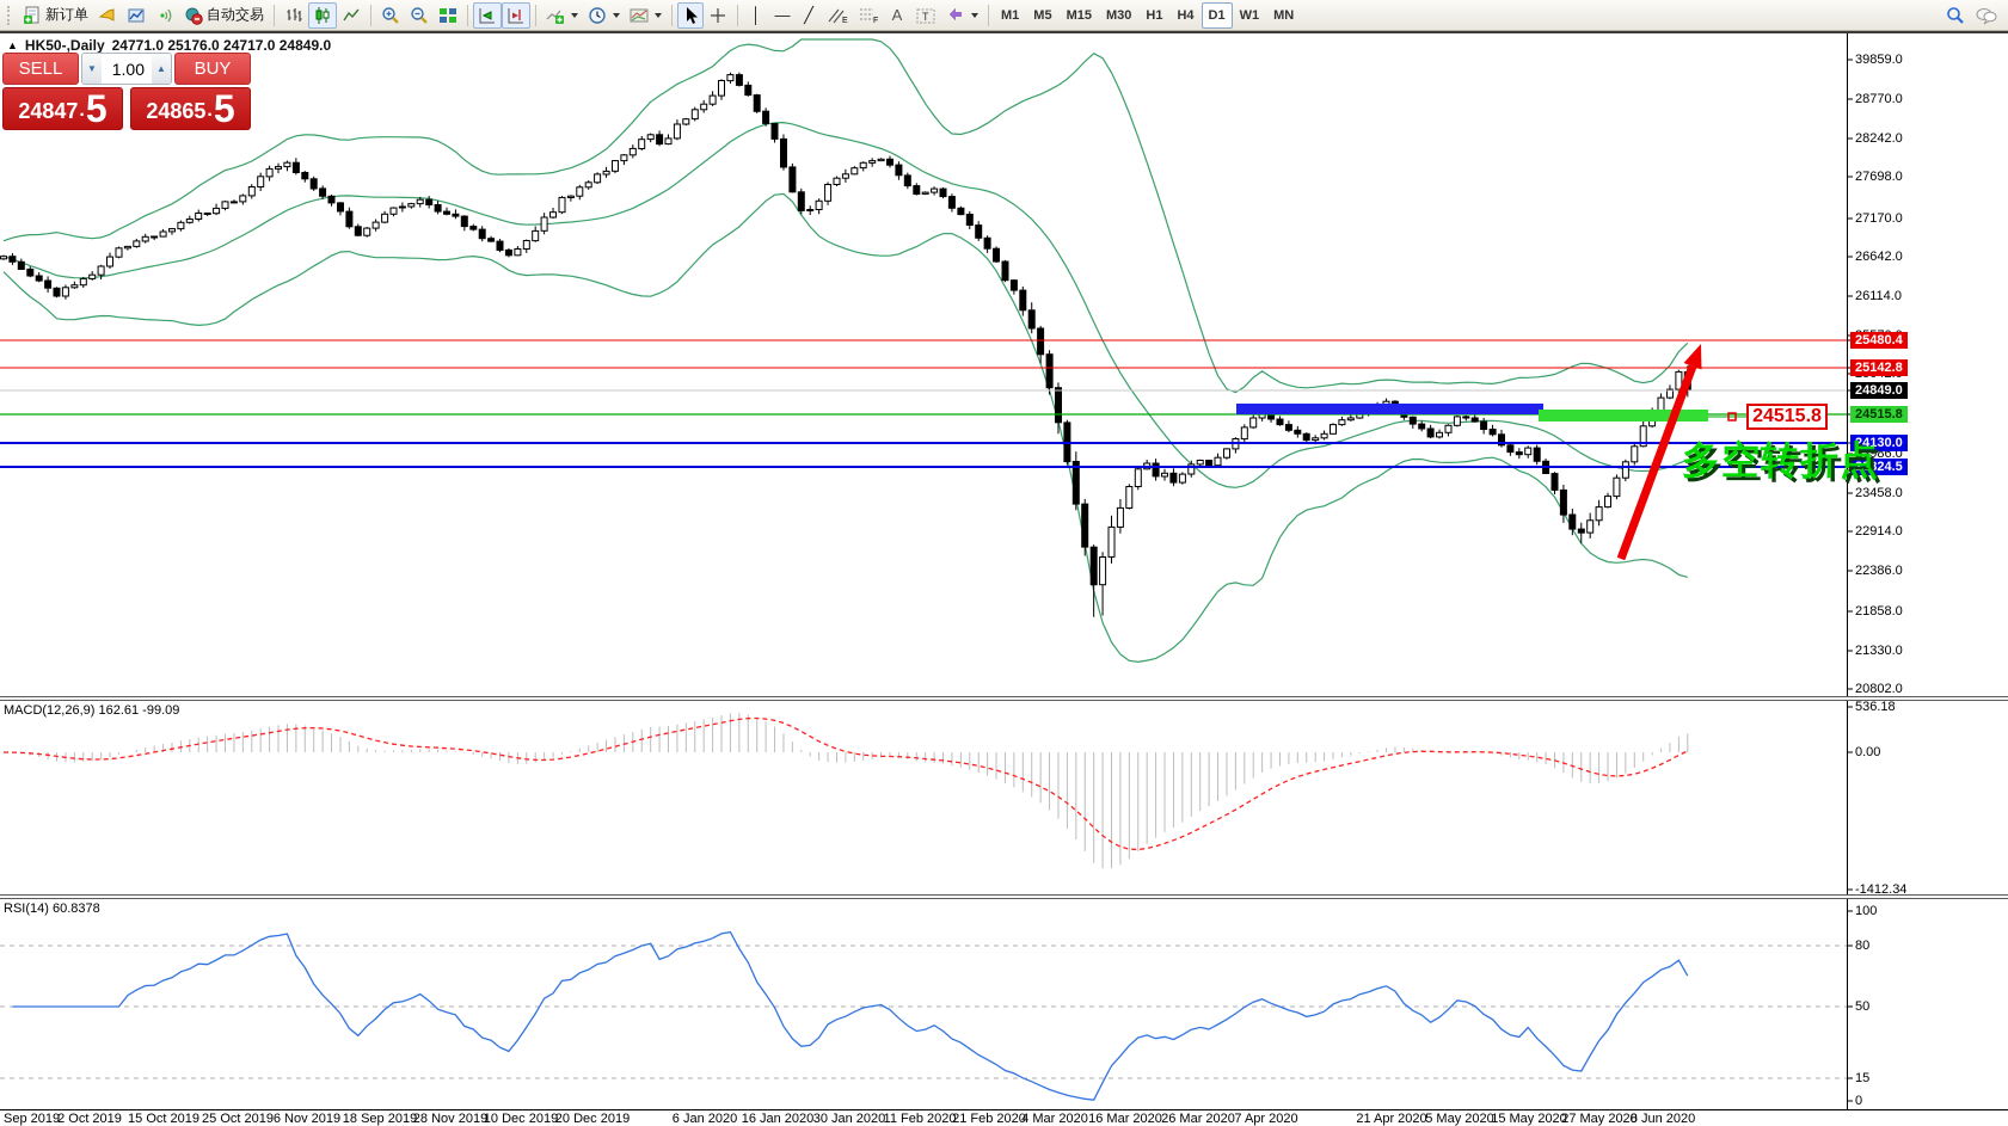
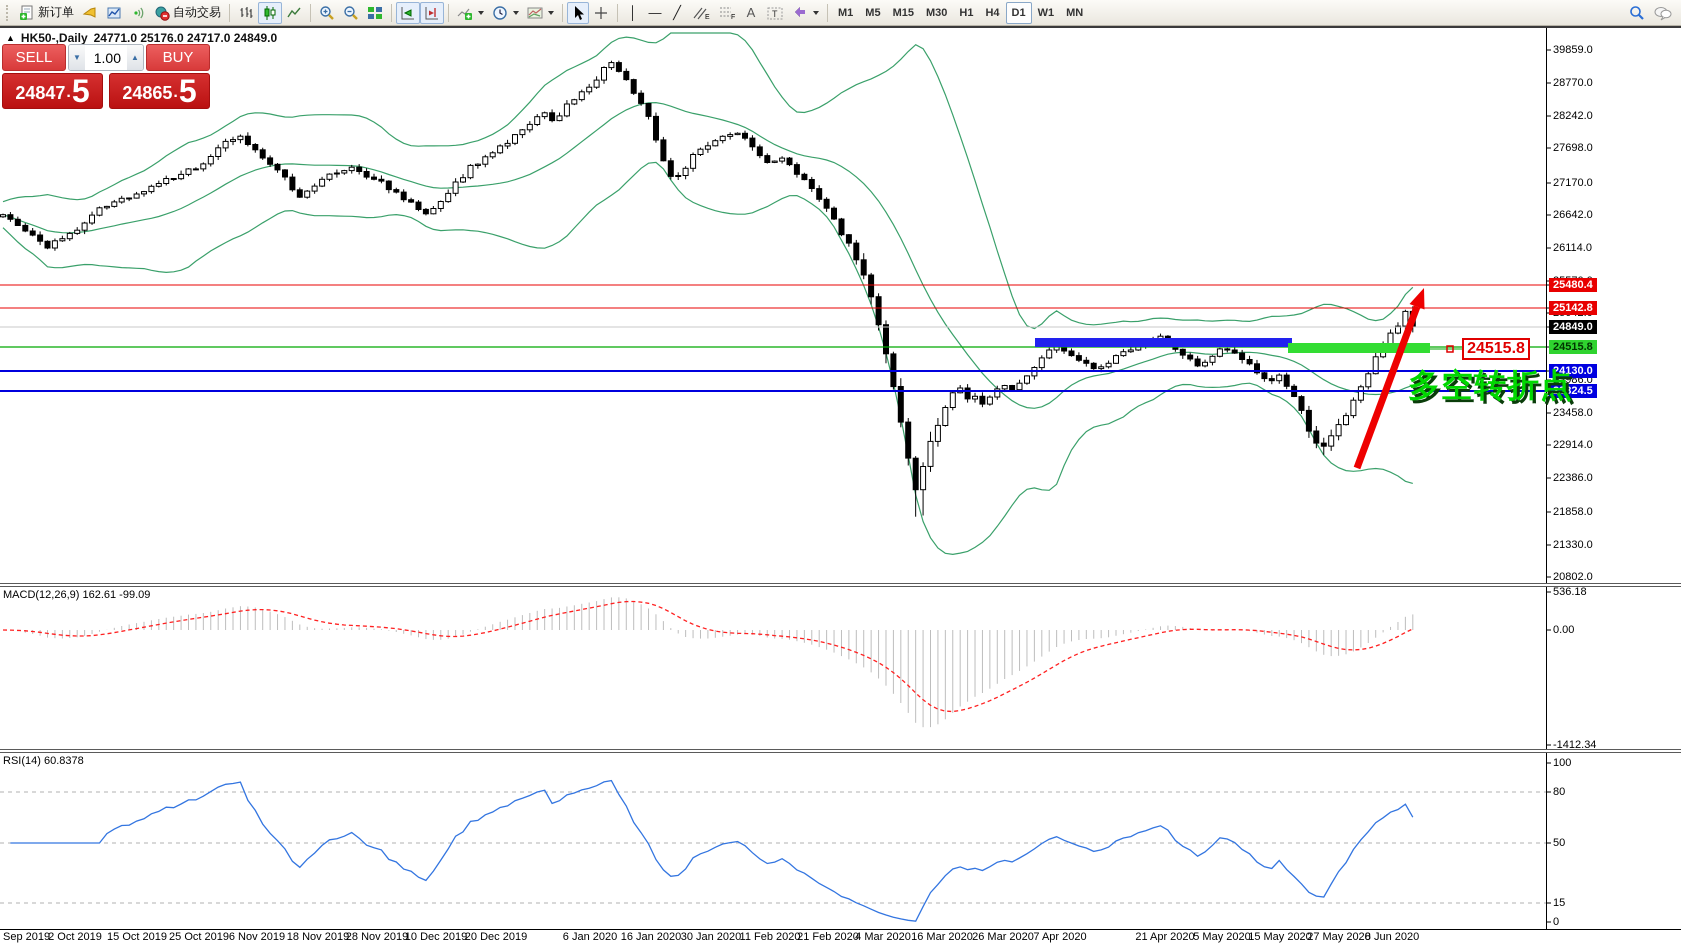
  新订单
  自动交易
  │
  —
  ╱
  A
  T
  M1
  M5
  M15
  M30
  H1
  H4
  D1
  W1
  MN
  ▲
  HK50-,Daily
  24771.0 25176.0 24717.0 24849.0
  SELL
  ▼
  1.00
  ▲
  BUY
  24847
  .
  5
  24865
  .
  5
  MACD(12,26,9) 162.61 -99.09
  RSI(14) 60.8378
  39859.0
  28770.0
  28242.0
  27698.0
  27170.0
  26642.0
  26114.0
  23986.0
  23458.0
  22914.0
  22386.0
  21858.0
  21330.0
  20802.0
  25480.4
  25142.8
  24849.0
  24515.8
  24130.0
  23824.5
  536.18
  0.00
  -1412.34
  100
  80
  50
  15
  0
  Sep 2019
  2 Oct 2019
  15 Oct 2019
  25 Oct 2019
  6 Nov 2019
- 18 Sep 2019
+ 18 Nov 2019
  28 Nov 2019
  10 Dec 2019
  20 Dec 2019
  6 Jan 2020
  16 Jan 2020
  30 Jan 2020
  11 Feb 2020
  21 Feb 2020
  4 Mar 2020
  16 Mar 2020
  26 Mar 2020
  7 Apr 2020
  21 Apr 2020
  5 May 2020
  15 May 2020
  27 May 2020
  8 Jun 2020
  24515.8
  多空转折点
